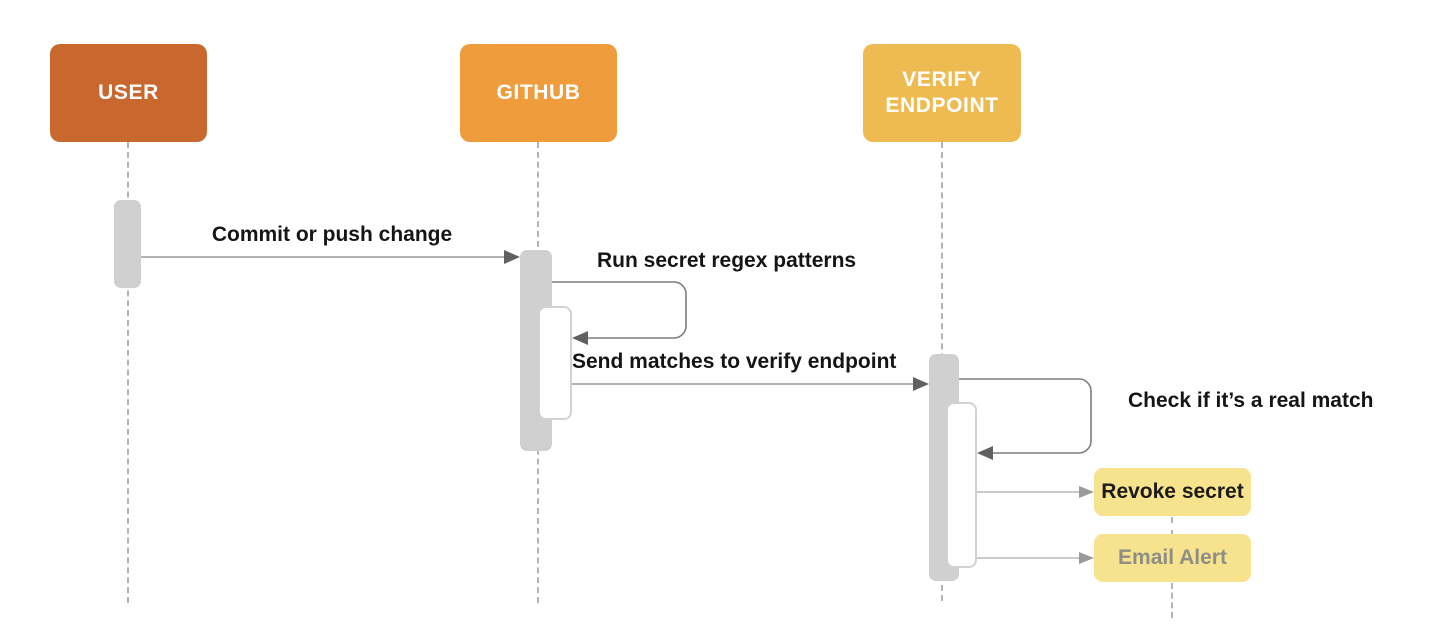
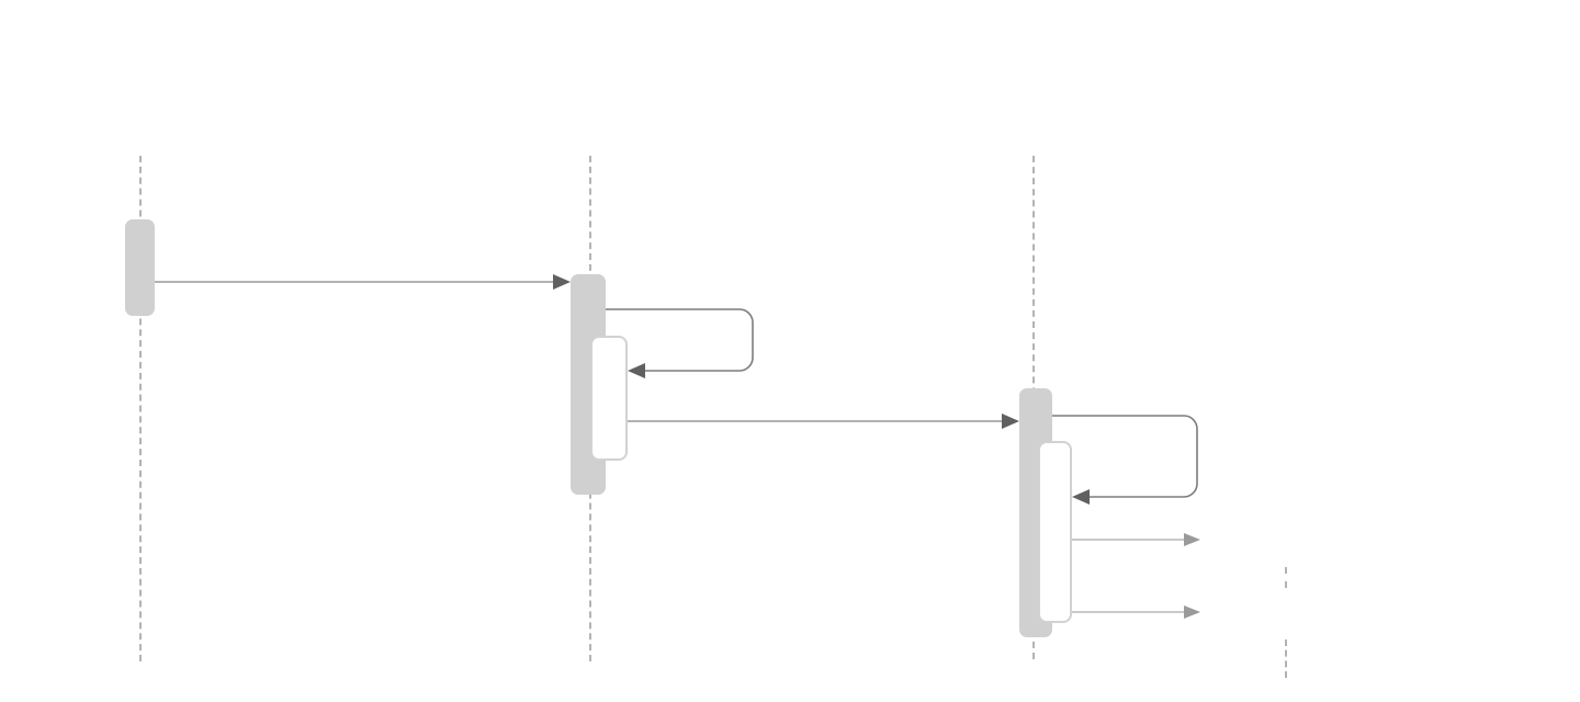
- USER
- GITHUB
- VERIFY ENDPOINT
- Commit or push change
- Run secret regex patterns
- Send matches to verify endpoint
- Check if it’s a real match
- Revoke secret
- Email Alert
